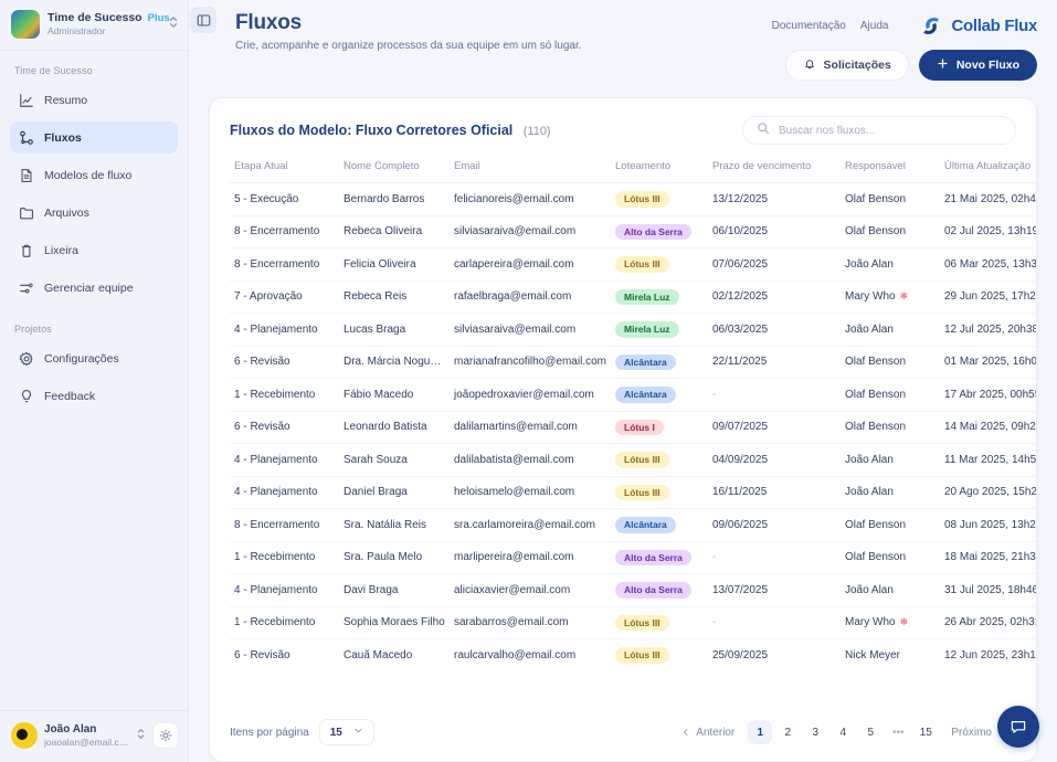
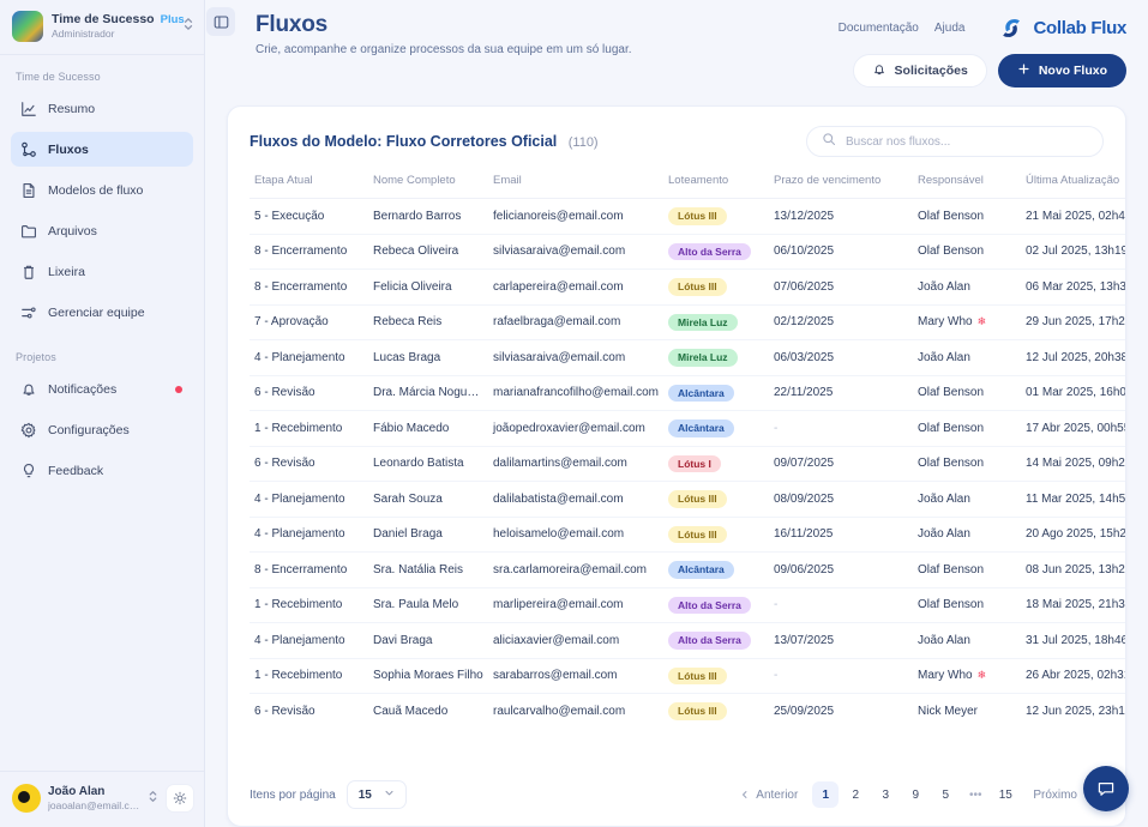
  Time de Sucesso
  Plus
  Administrador
  Time de Sucesso
  Resumo
  Fluxos
  Modelos de fluxo
  Arquivos
  Lixeira
  Gerenciar equipe
  Projetos
+ Notificações
  Configurações
  Feedback
  João Alan
  joaoalan@email.com
  Fluxos
  Crie, acompanhe e organize processos da sua equipe em um só lugar.
  Documentação
  Ajuda
  Collab Flux
  Solicitações
  Novo Fluxo
  Fluxos do Modelo: Fluxo Corretores Oficial (110)
  Buscar nos fluxos...
  Etapa Atual	Nome Completo	Email	Loteamento	Prazo de vencimento	Responsável	Última Atualização
  5 - Execução	Bernardo Barros	felicianoreis@email.com	Lótus III	13/12/2025	Olaf Benson	21 Mai 2025, 02h4
  8 - Encerramento	Rebeca Oliveira	silviasaraiva@email.com	Alto da Serra	06/10/2025	Olaf Benson	02 Jul 2025, 13h19
  8 - Encerramento	Felicia Oliveira	carlapereira@email.com	Lótus III	07/06/2025	João Alan	06 Mar 2025, 13h3
  7 - Aprovação	Rebeca Reis	rafaelbraga@email.com	Mirela Luz	02/12/2025	Mary Who ❄	29 Jun 2025, 17h2
  4 - Planejamento	Lucas Braga	silviasaraiva@email.com	Mirela Luz	06/03/2025	João Alan	12 Jul 2025, 20h38
  6 - Revisão	Dra. Márcia Nogueira	marianafrancofilho@email.com	Alcântara	22/11/2025	Olaf Benson	01 Mar 2025, 16h0
  1 - Recebimento	Fábio Macedo	joãopedroxavier@email.com	Alcântara	-	Olaf Benson	17 Abr 2025, 00h5
  6 - Revisão	Leonardo Batista	dalilamartins@email.com	Lótus I	09/07/2025	Olaf Benson	14 Mai 2025, 09h2
- 4 - Planejamento	Sarah Souza	dalilabatista@email.com	Lótus III	04/09/2025	João Alan	11 Mar 2025, 14h5
+ 4 - Planejamento	Sarah Souza	dalilabatista@email.com	Lótus III	08/09/2025	João Alan	11 Mar 2025, 14h5
  4 - Planejamento	Daniel Braga	heloisamelo@email.com	Lótus III	16/11/2025	João Alan	20 Ago 2025, 15h2
  8 - Encerramento	Sra. Natália Reis	sra.carlamoreira@email.com	Alcântara	09/06/2025	Olaf Benson	08 Jun 2025, 13h2
  1 - Recebimento	Sra. Paula Melo	marlipereira@email.com	Alto da Serra	-	Olaf Benson	18 Mai 2025, 21h3
  4 - Planejamento	Davi Braga	aliciaxavier@email.com	Alto da Serra	13/07/2025	João Alan	31 Jul 2025, 18h46
  1 - Recebimento	Sophia Moraes Filho	sarabarros@email.com	Lótus III	-	Mary Who ❄	26 Abr 2025, 02h3
  6 - Revisão	Cauã Macedo	raulcarvalho@email.com	Lótus III	25/09/2025	Nick Meyer	12 Jun 2025, 23h1
  Itens por página
  15
  Anterior
  1
  2
  3
- 4
+ 9
  5
  •••
  15
  Próximo
